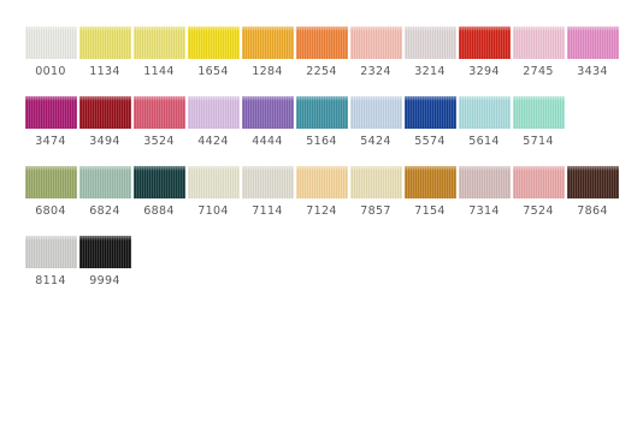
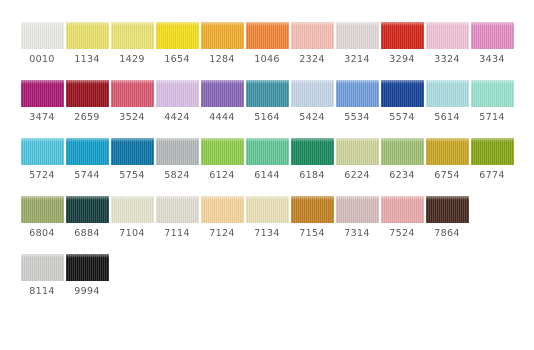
  0010
  1134
- 1144
+ 1429
  1654
  1284
- 2254
+ 1046
  2324
  3214
  3294
- 2745
+ 3324
  3434
  3474
- 3494
+ 2659
  3524
  4424
  4444
  5164
  5424
+ 5534
  5574
  5614
  5714
+ 5724
+ 5744
+ 5754
+ 5824
+ 6124
+ 6144
+ 6184
+ 6224
+ 6234
+ 6754
+ 6774
  6804
- 6824
  6884
  7104
  7114
  7124
- 7857
+ 7134
  7154
  7314
  7524
  7864
  8114
  9994
